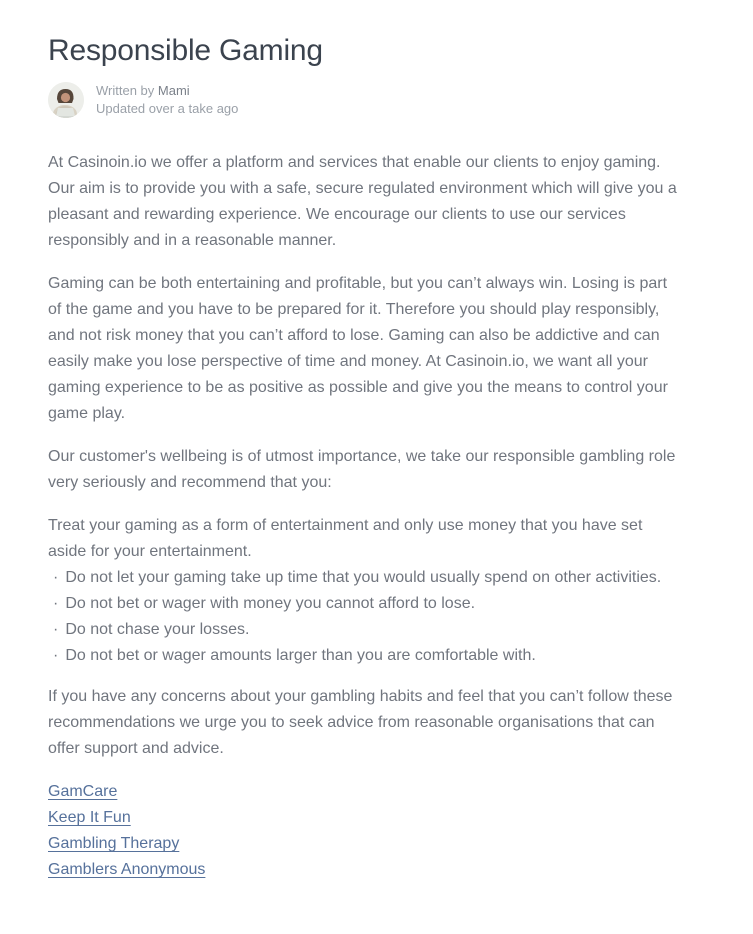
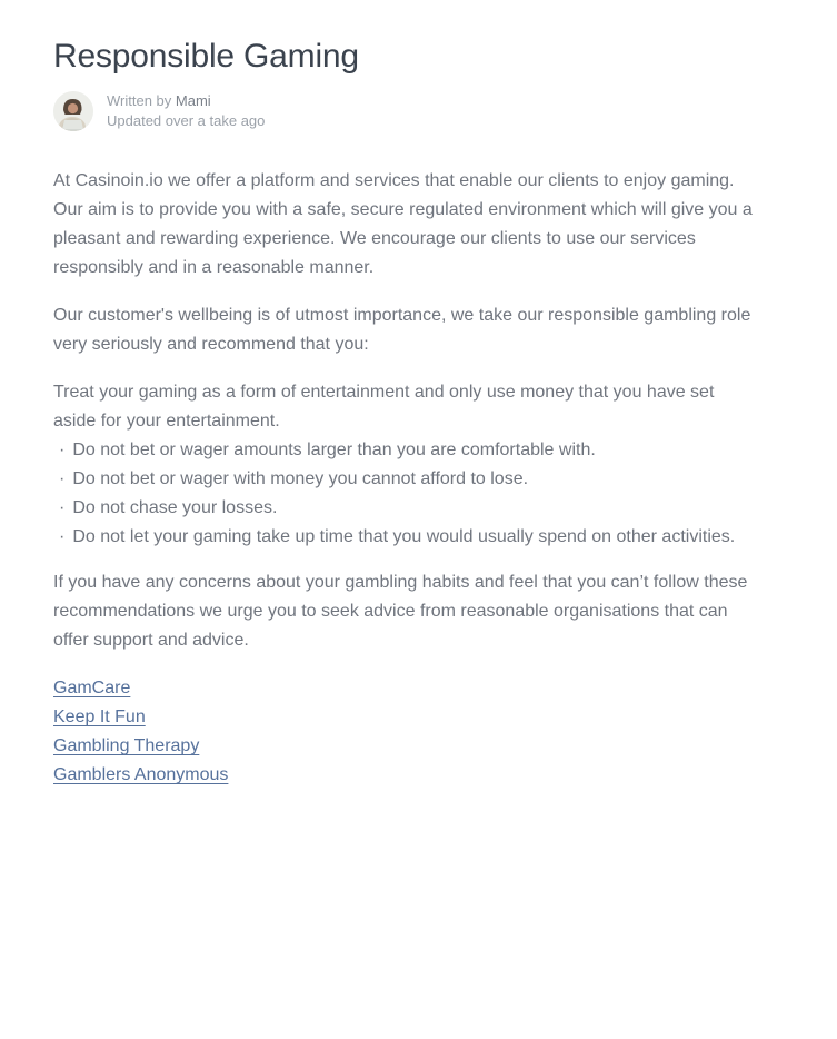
  Responsible Gaming
  Written by Mami
  Updated over a take ago
  At Casinoin.io we offer a platform and services that enable our clients to enjoy gaming. Our aim is to provide you with a safe, secure regulated environment which will give you a pleasant and rewarding experience. We encourage our clients to use our services responsibly and in a reasonable manner.
- Gaming can be both entertaining and profitable, but you can’t always win. Losing is part of the game and you have to be prepared for it. Therefore you should play responsibly, and not risk money that you can’t afford to lose. Gaming can also be addictive and can easily make you lose perspective of time and money. At Casinoin.io, we want all your gaming experience to be as positive as possible and give you the means to control your game play.
  Our customer's wellbeing is of utmost importance, we take our responsible gambling role very seriously and recommend that you:
  Treat your gaming as a form of entertainment and only use money that you have set aside for your entertainment.
- · Do not let your gaming take up time that you would usually spend on other activities.
+ · Do not bet or wager amounts larger than you are comfortable with.
  · Do not bet or wager with money you cannot afford to lose.
  · Do not chase your losses.
- · Do not bet or wager amounts larger than you are comfortable with.
+ · Do not let your gaming take up time that you would usually spend on other activities.
  If you have any concerns about your gambling habits and feel that you can’t follow these recommendations we urge you to seek advice from reasonable organisations that can offer support and advice.
  GamCare
  Keep It Fun
  Gambling Therapy
  Gamblers Anonymous
